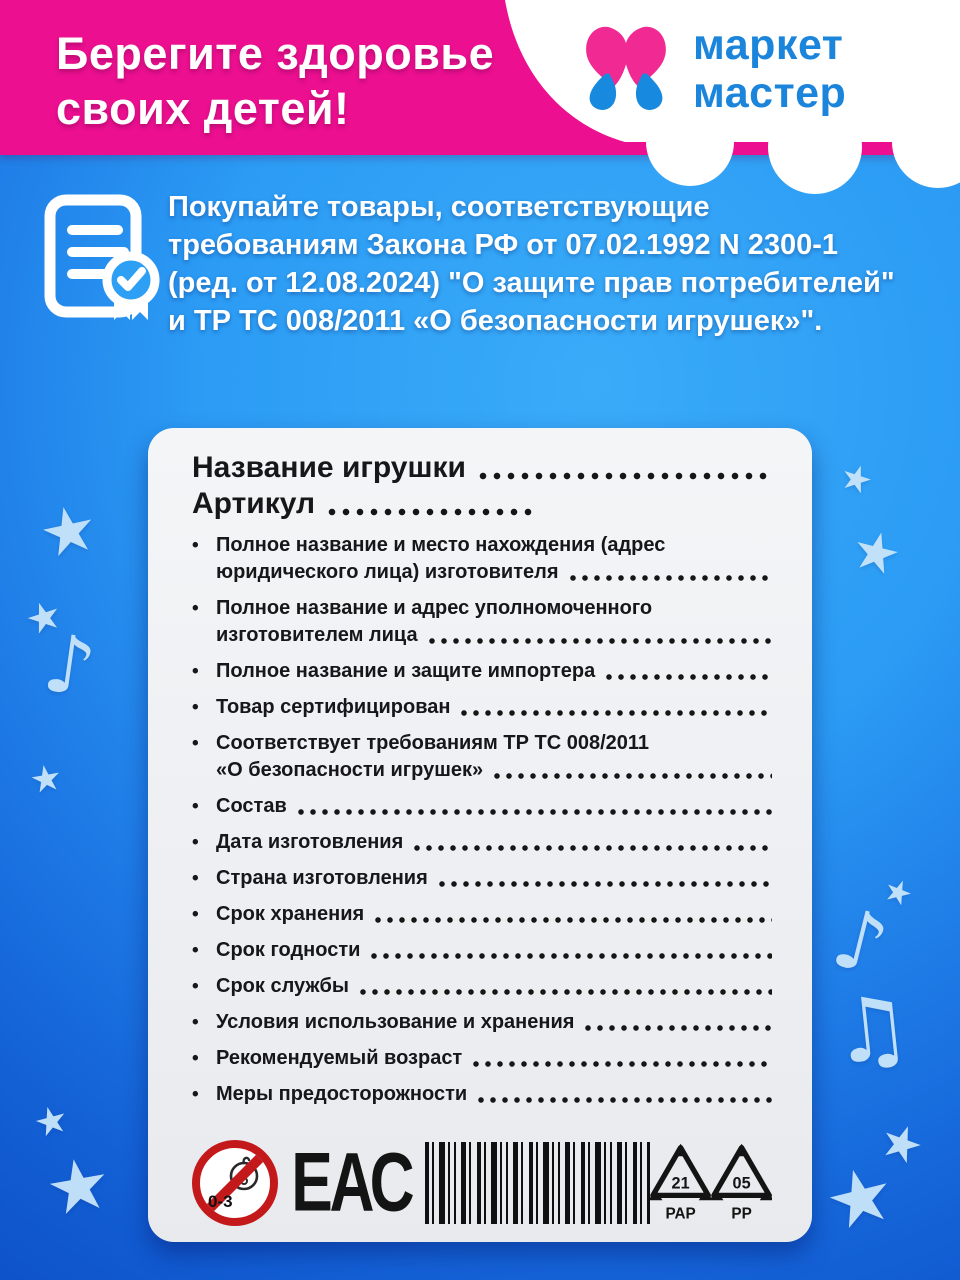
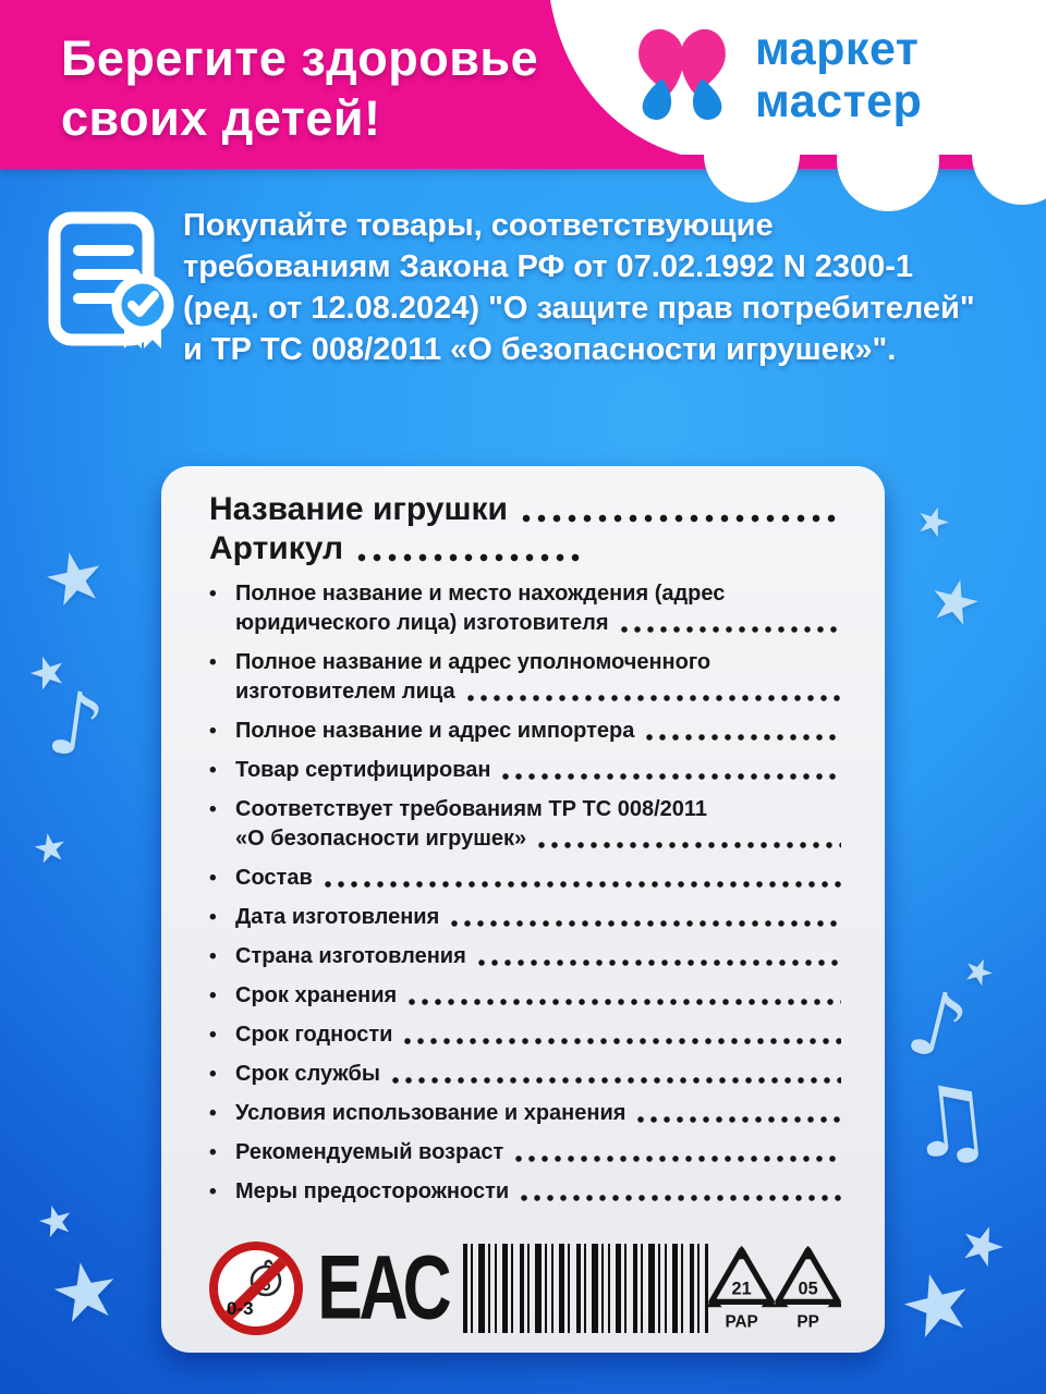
  Берегите здоровье
  своих детей!
  маркет
  мастер
  Покупайте товары, соответствующие
  требованиям Закона РФ от 07.02.1992 N 2300-1
  (ред. от 12.08.2024) "О защите прав потребителей"
  и ТР ТС 008/2011 «О безопасности игрушек»".
  Название игрушки
  Артикул
  •
  Полное название и место нахождения (адрес
  юридического лица) изготовителя
  •
  Полное название и адрес уполномоченного
  изготовителем лица
  •
- Полное название и защите импортера
+ Полное название и адрес импортера
  •
  Товар сертифицирован
  •
  Соответствует требованиям ТР ТС 008/2011
  «О безопасности игрушек»
  •
  Состав
  •
  Дата изготовления
  •
  Страна изготовления
  •
  Срок хранения
  •
  Срок годности
  •
  Срок службы
  •
  Условия использование и хранения
  •
  Рекомендуемый возраст
  •
  Меры предосторожности
  0-3
  ЕАС
  21
  PAP
  05
  PP
